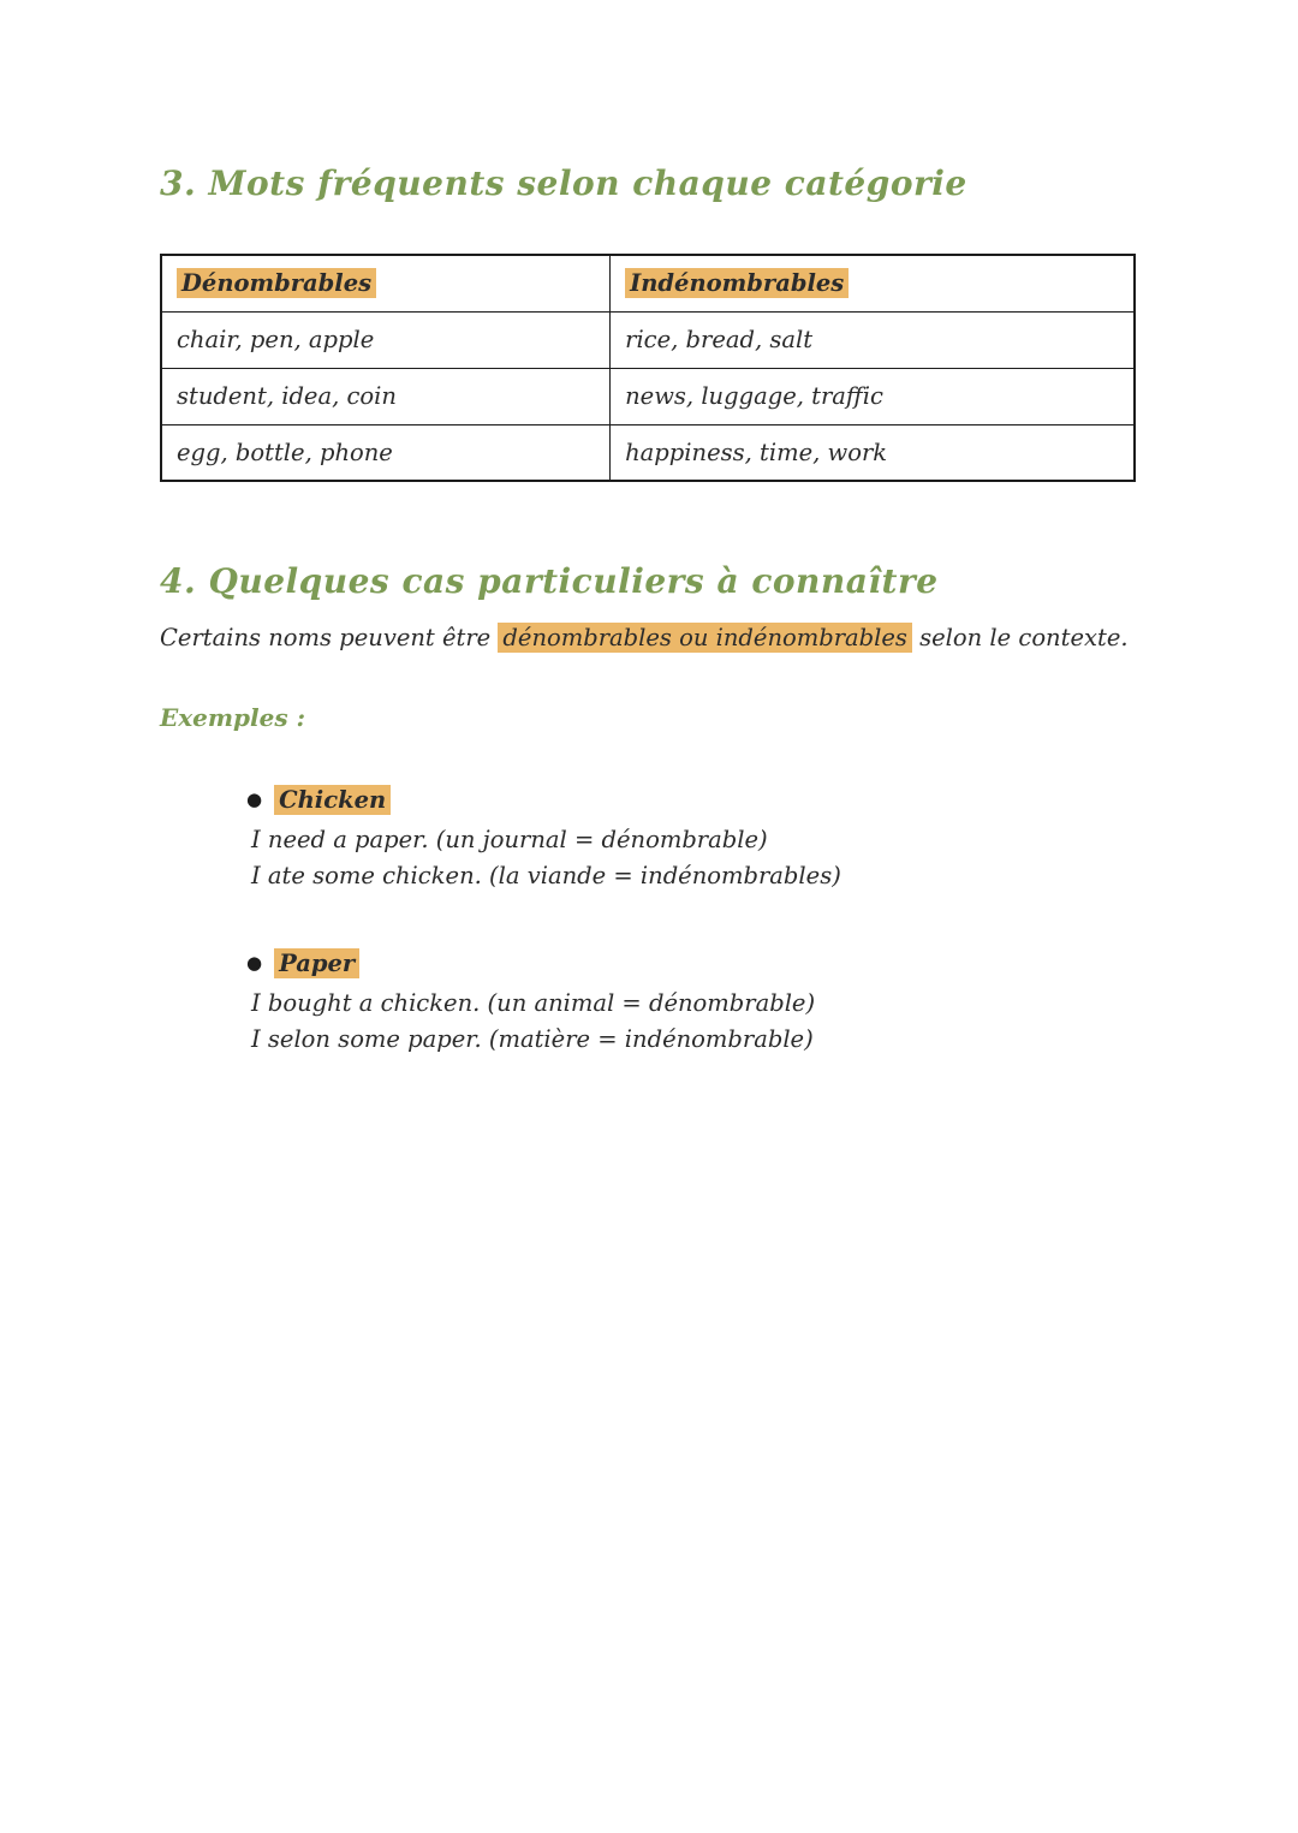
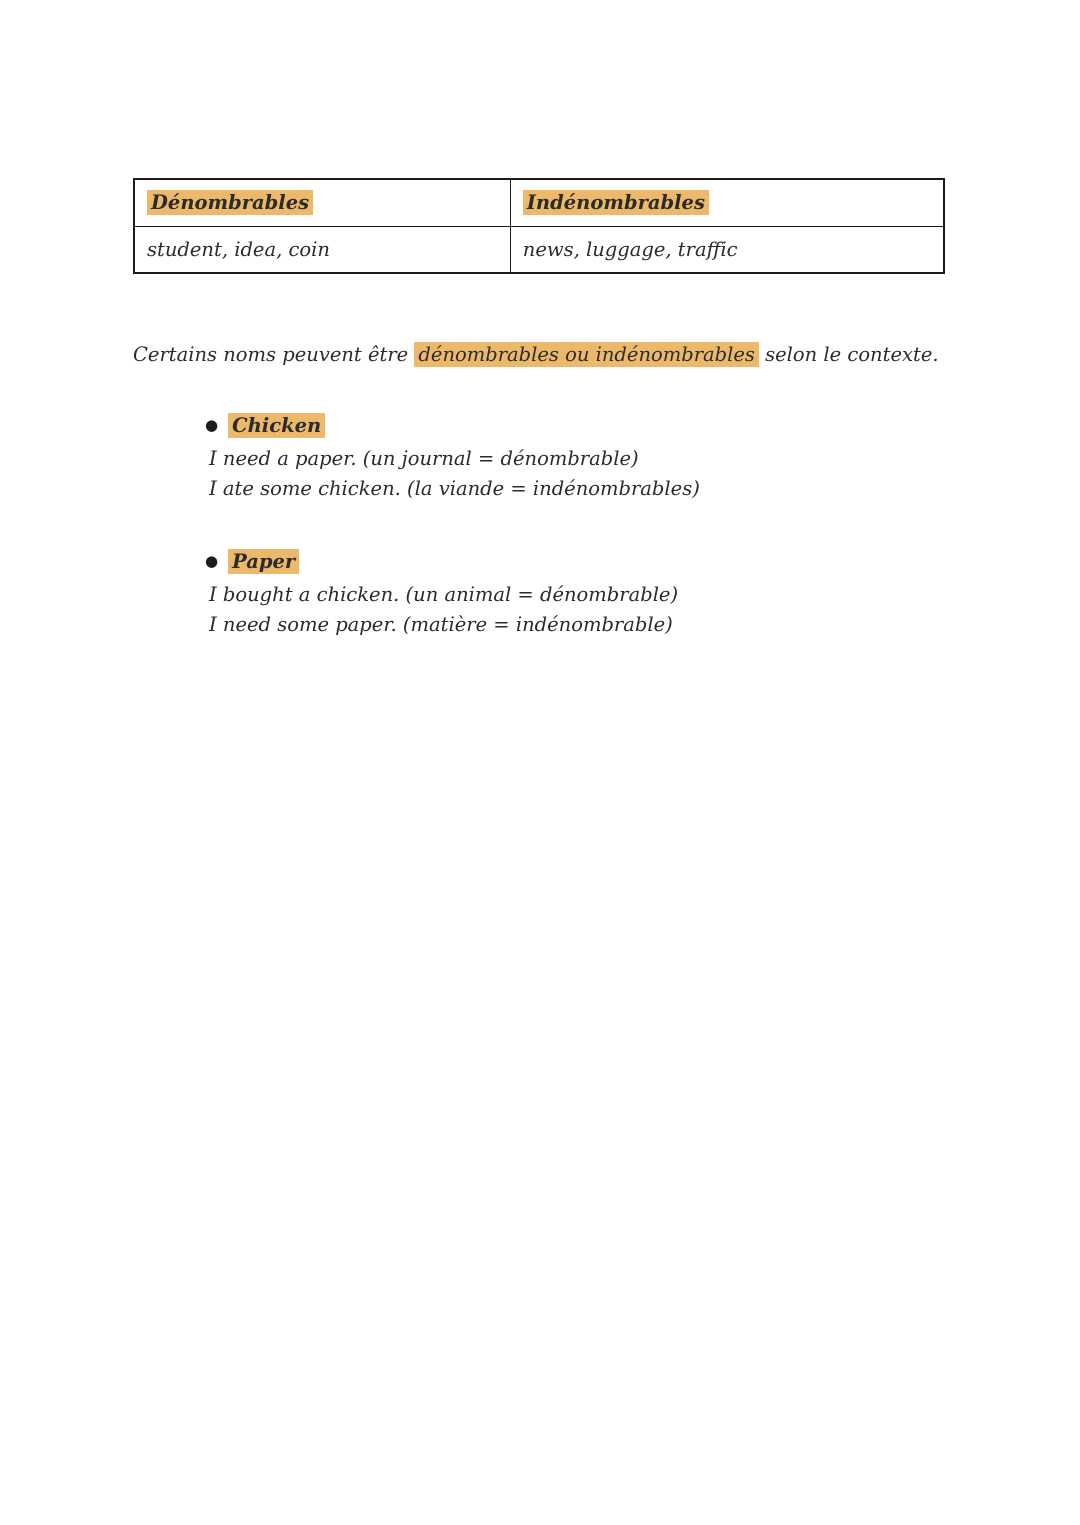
- 3. Mots fréquents selon chaque catégorie
  Dénombrables	Indénombrables
- chair, pen, apple	rice, bread, salt
  student, idea, coin	news, luggage, traffic
- egg, bottle, phone	happiness, time, work
- 4. Quelques cas particuliers à connaître
  Certains noms peuvent être dénombrables ou indénombrables selon le contexte.
- Exemples :
  ●
  Chicken
  I need a paper. (un journal = dénombrable)
  I ate some chicken. (la viande = indénombrables)
  ●
  Paper
  I bought a chicken. (un animal = dénombrable)
- I selon some paper. (matière = indénombrable)
+ I need some paper. (matière = indénombrable)
